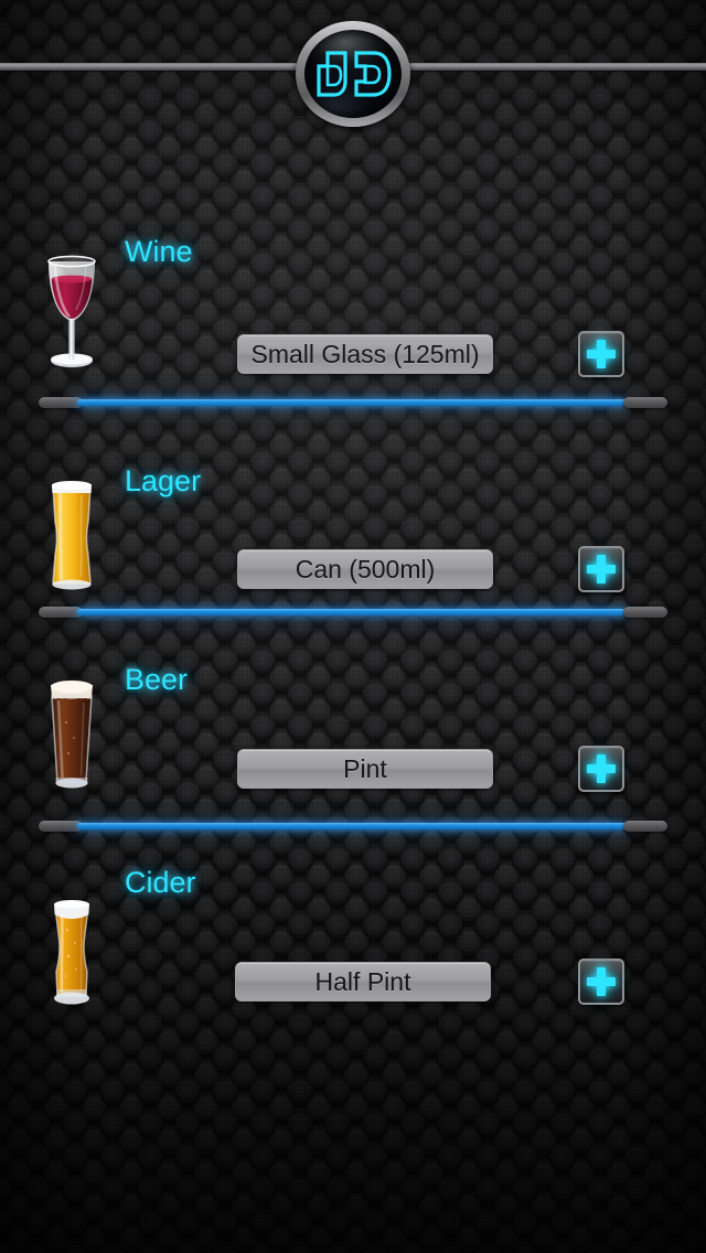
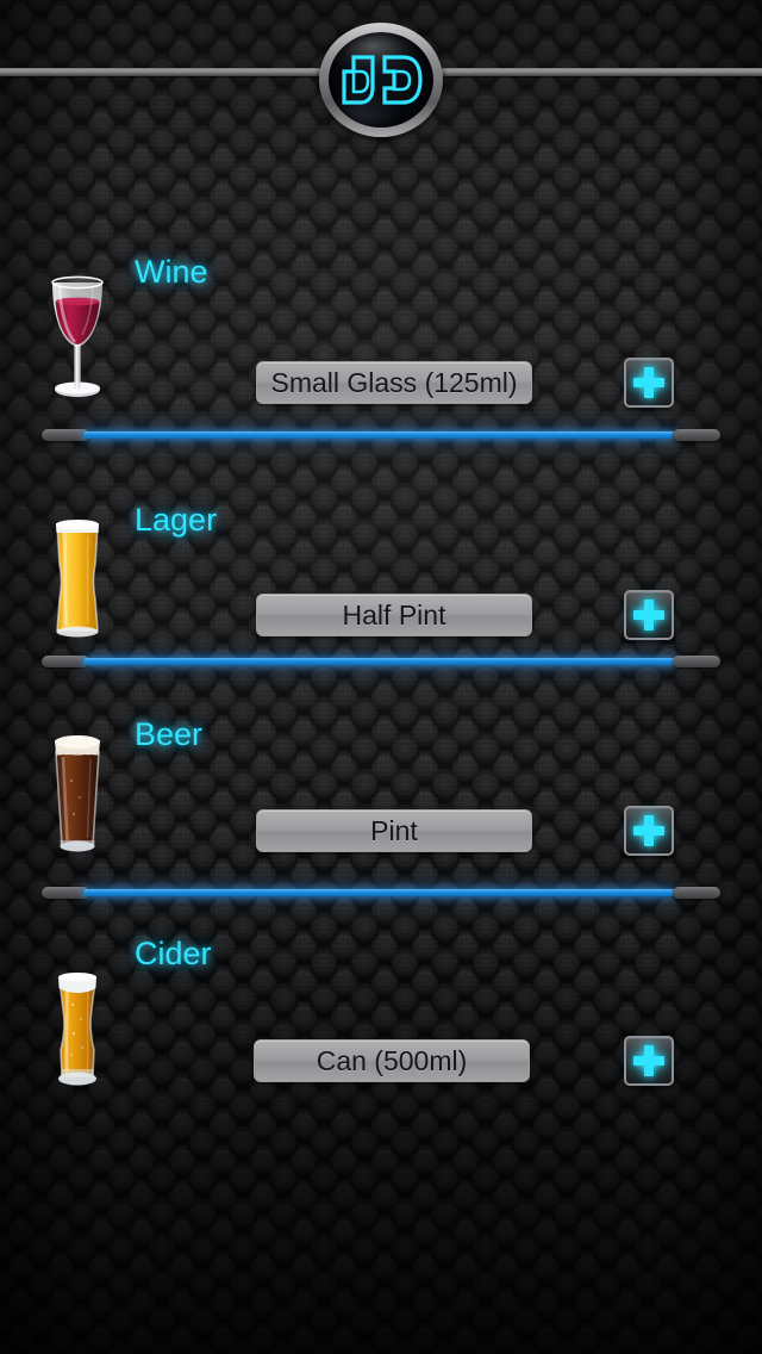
  Wine
  Small Glass (125ml)
  Lager
- Can (500ml)
+ Half Pint
  Beer
  Pint
  Cider
- Half Pint
+ Can (500ml)
